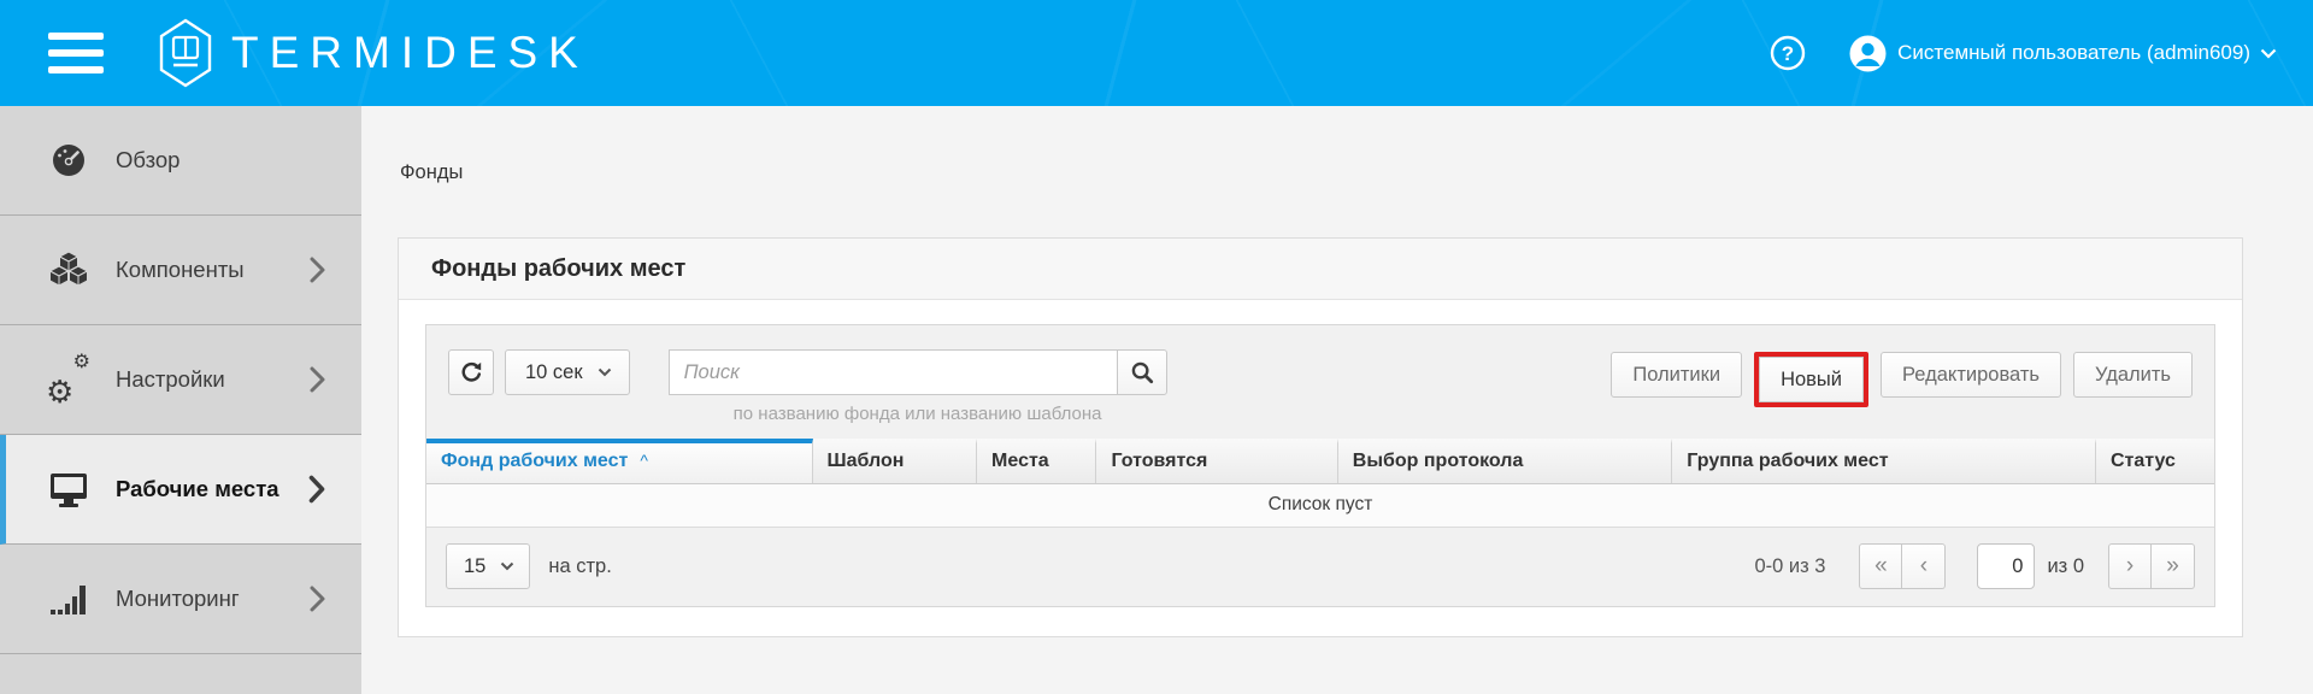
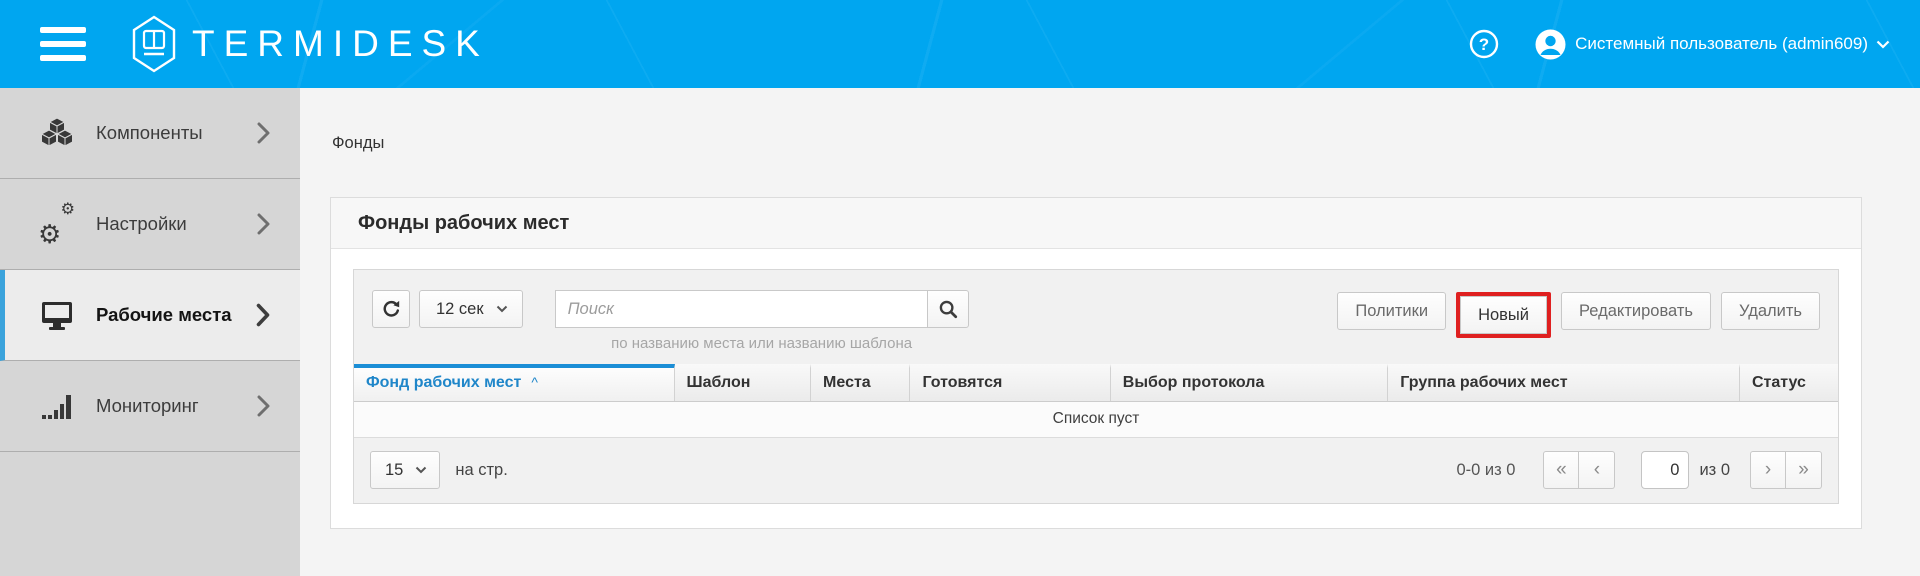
  TERMIDESK
  ?
  Системный пользователь (admin609)
- Обзор
  Компоненты
  ⚙
  ⚙
  Настройки
  Рабочие места
  Мониторинг
  Фонды
  Фонды рабочих мест
- 10 сек
+ 12 сек
  Поиск
- по названию фонда или названию шаблона
+ по названию места или названию шаблона
  Политики
  Новый
  Редактировать
  Удалить
  Фонд рабочих мест
  ^
  Шаблон
  Места
  Готовятся
  Выбор протокола
  Группа рабочих мест
  Статус
  Список пуст
  15
  на стр.
- 0-0 из 3
+ 0-0 из 0
  «
  ‹
  0
  из 0
  ›
  »
